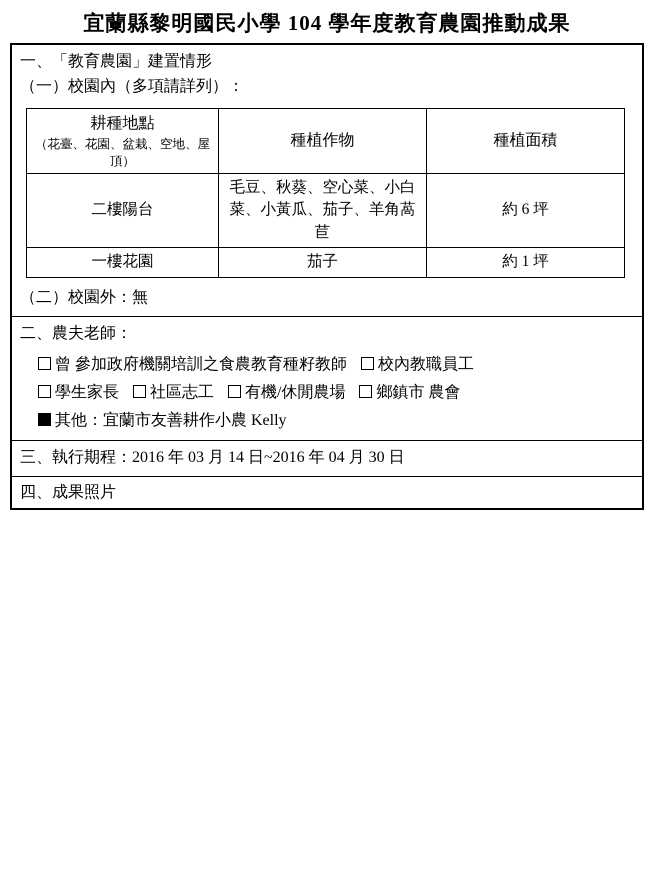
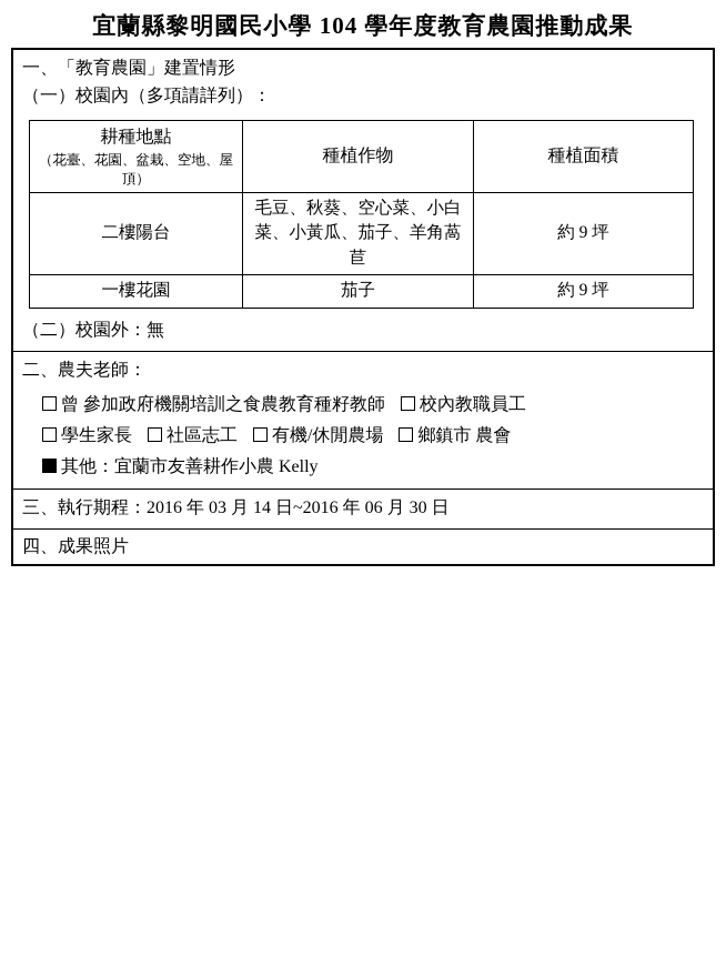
  宜蘭縣黎明國民小學 104 學年度教育農園推動成果
  一、「教育農園」建置情形 （一）校園內（多項請詳列）：
  耕種地點 （花臺、花園、盆栽、空地、屋頂）	種植作物	種植面積
- 二樓陽台	毛豆、秋葵、空心菜、小白菜、小黃瓜、茄子、羊角萵苣	約 6 坪
+ 二樓陽台	毛豆、秋葵、空心菜、小白菜、小黃瓜、茄子、羊角萵苣	約 9 坪
- 一樓花園	茄子	約 1 坪
+ 一樓花園	茄子	約 9 坪
  （二）校園外：無
  二、農夫老師： 曾 參加政府機關培訓之食農教育種籽教師 校內教職員工 學生家長 社區志工 有機/休閒農場 鄉鎮市 農會 其他：宜蘭市友善耕作小農 Kelly
- 三、執行期程：2016 年 03 月 14 日~2016 年 04 月 30 日
+ 三、執行期程：2016 年 03 月 14 日~2016 年 06 月 30 日
  四、成果照片
